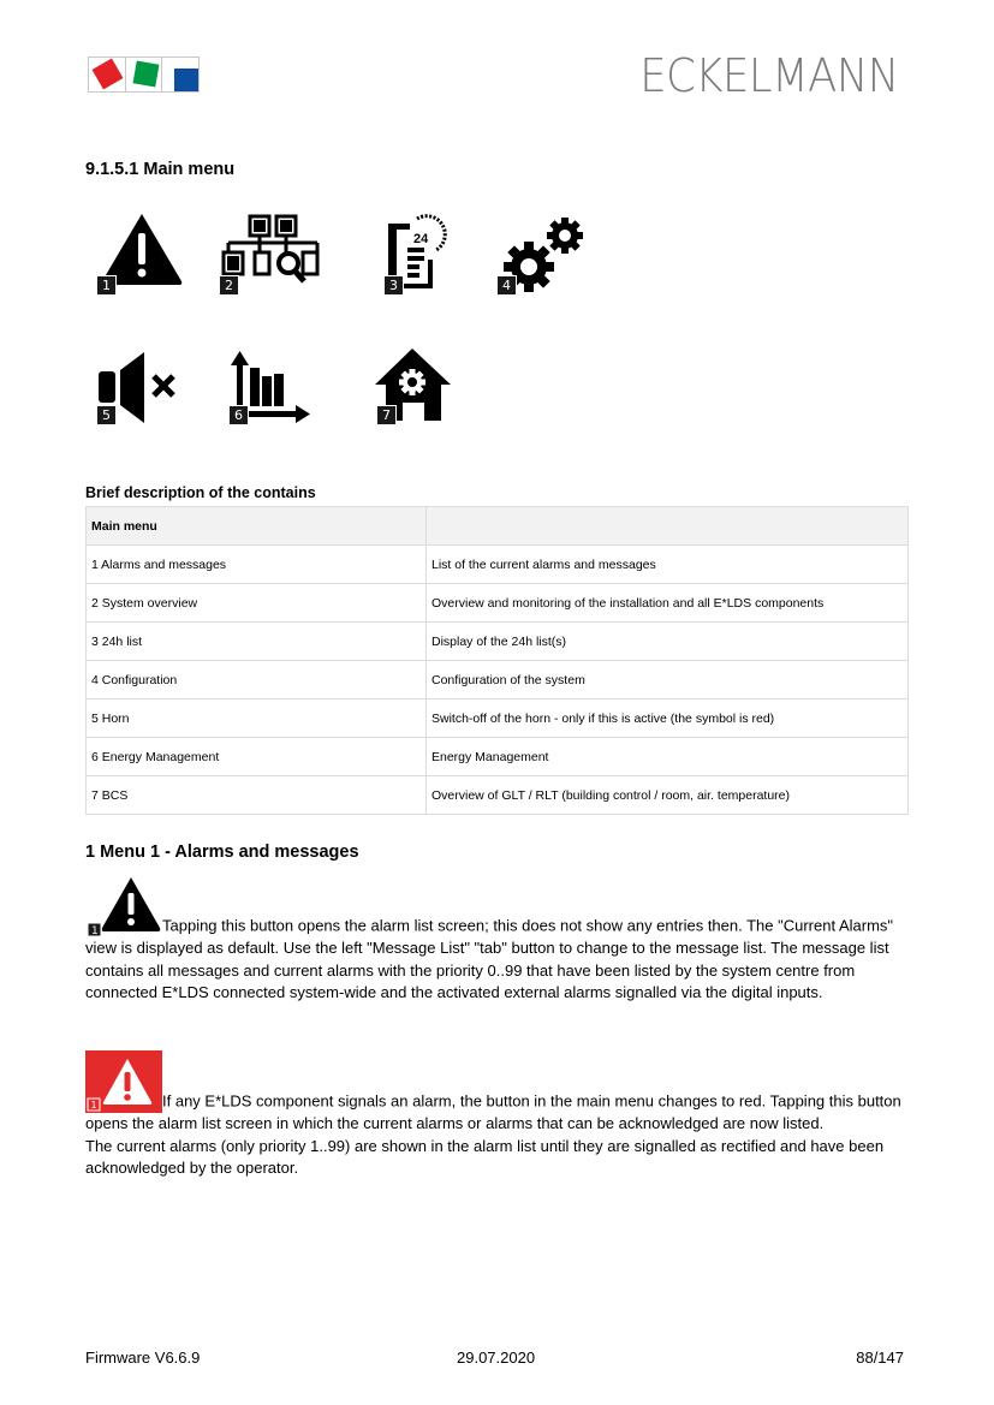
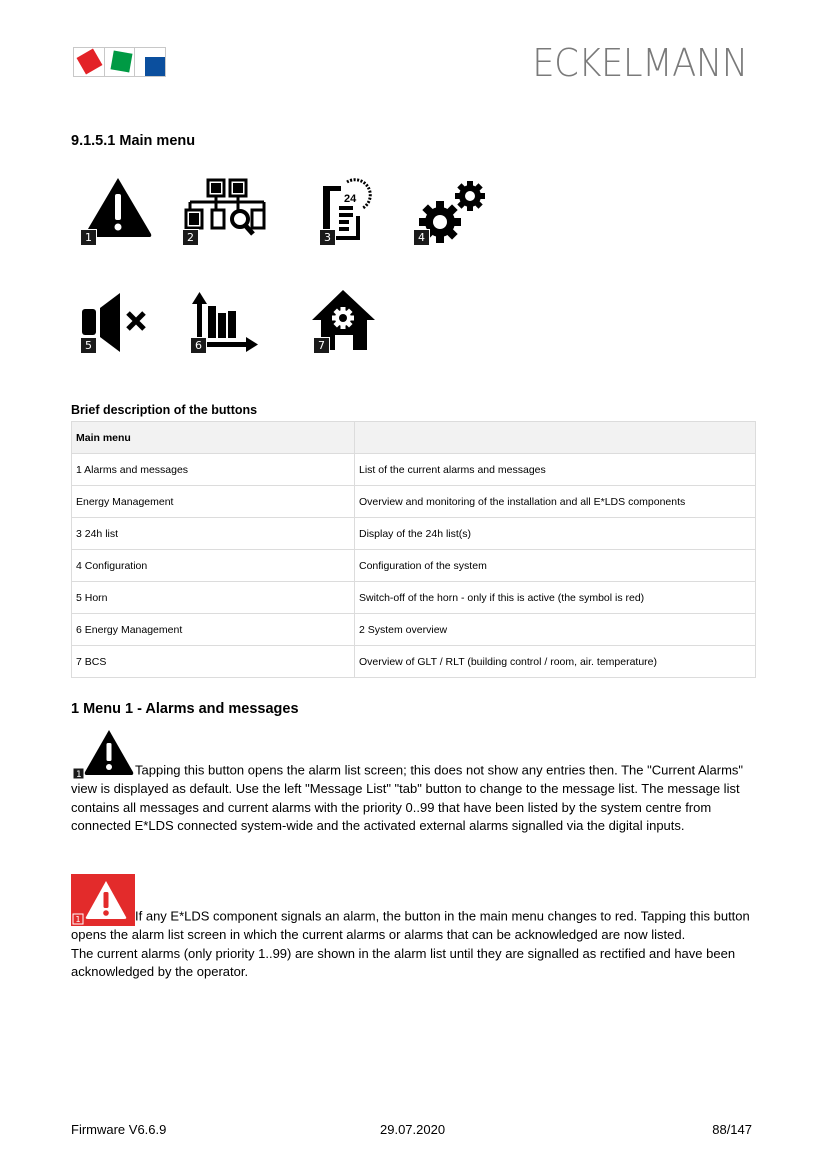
  ECKELMANN
  9.1.5.1 Main menu
  1
  2
  24
  3
  4
  5
  6
  7
- Brief description of the contains
+ Brief description of the buttons
  Main menu
  1 Alarms and messages	List of the current alarms and messages
- 2 System overview	Overview and monitoring of the installation and all E*LDS components
+ Energy Management	Overview and monitoring of the installation and all E*LDS components
  3 24h list	Display of the 24h list(s)
  4 Configuration	Configuration of the system
  5 Horn	Switch-off of the horn - only if this is active (the symbol is red)
- 6 Energy Management	Energy Management
+ 6 Energy Management	2 System overview
  7 BCS	Overview of GLT / RLT (building control / room, air. temperature)
  1 Menu 1 - Alarms and messages
  1
  Tapping this button opens the alarm list screen; this does not show any entries then. The "Current Alarms" view is displayed as default. Use the left "Message List" "tab" button to change to the message list. The message list contains all messages and current alarms with the priority 0..99 that have been listed by the system centre from connected E*LDS connected system-wide and the activated external alarms signalled via the digital inputs.
  1
  If any E*LDS component signals an alarm, the button in the main menu changes to red. Tapping this button opens the alarm list screen in which the current alarms or alarms that can be acknowledged are now listed.
  The current alarms (only priority 1..99) are shown in the alarm list until they are signalled as rectified and have been acknowledged by the operator.
  Firmware V6.6.9
  29.07.2020
  88/147
